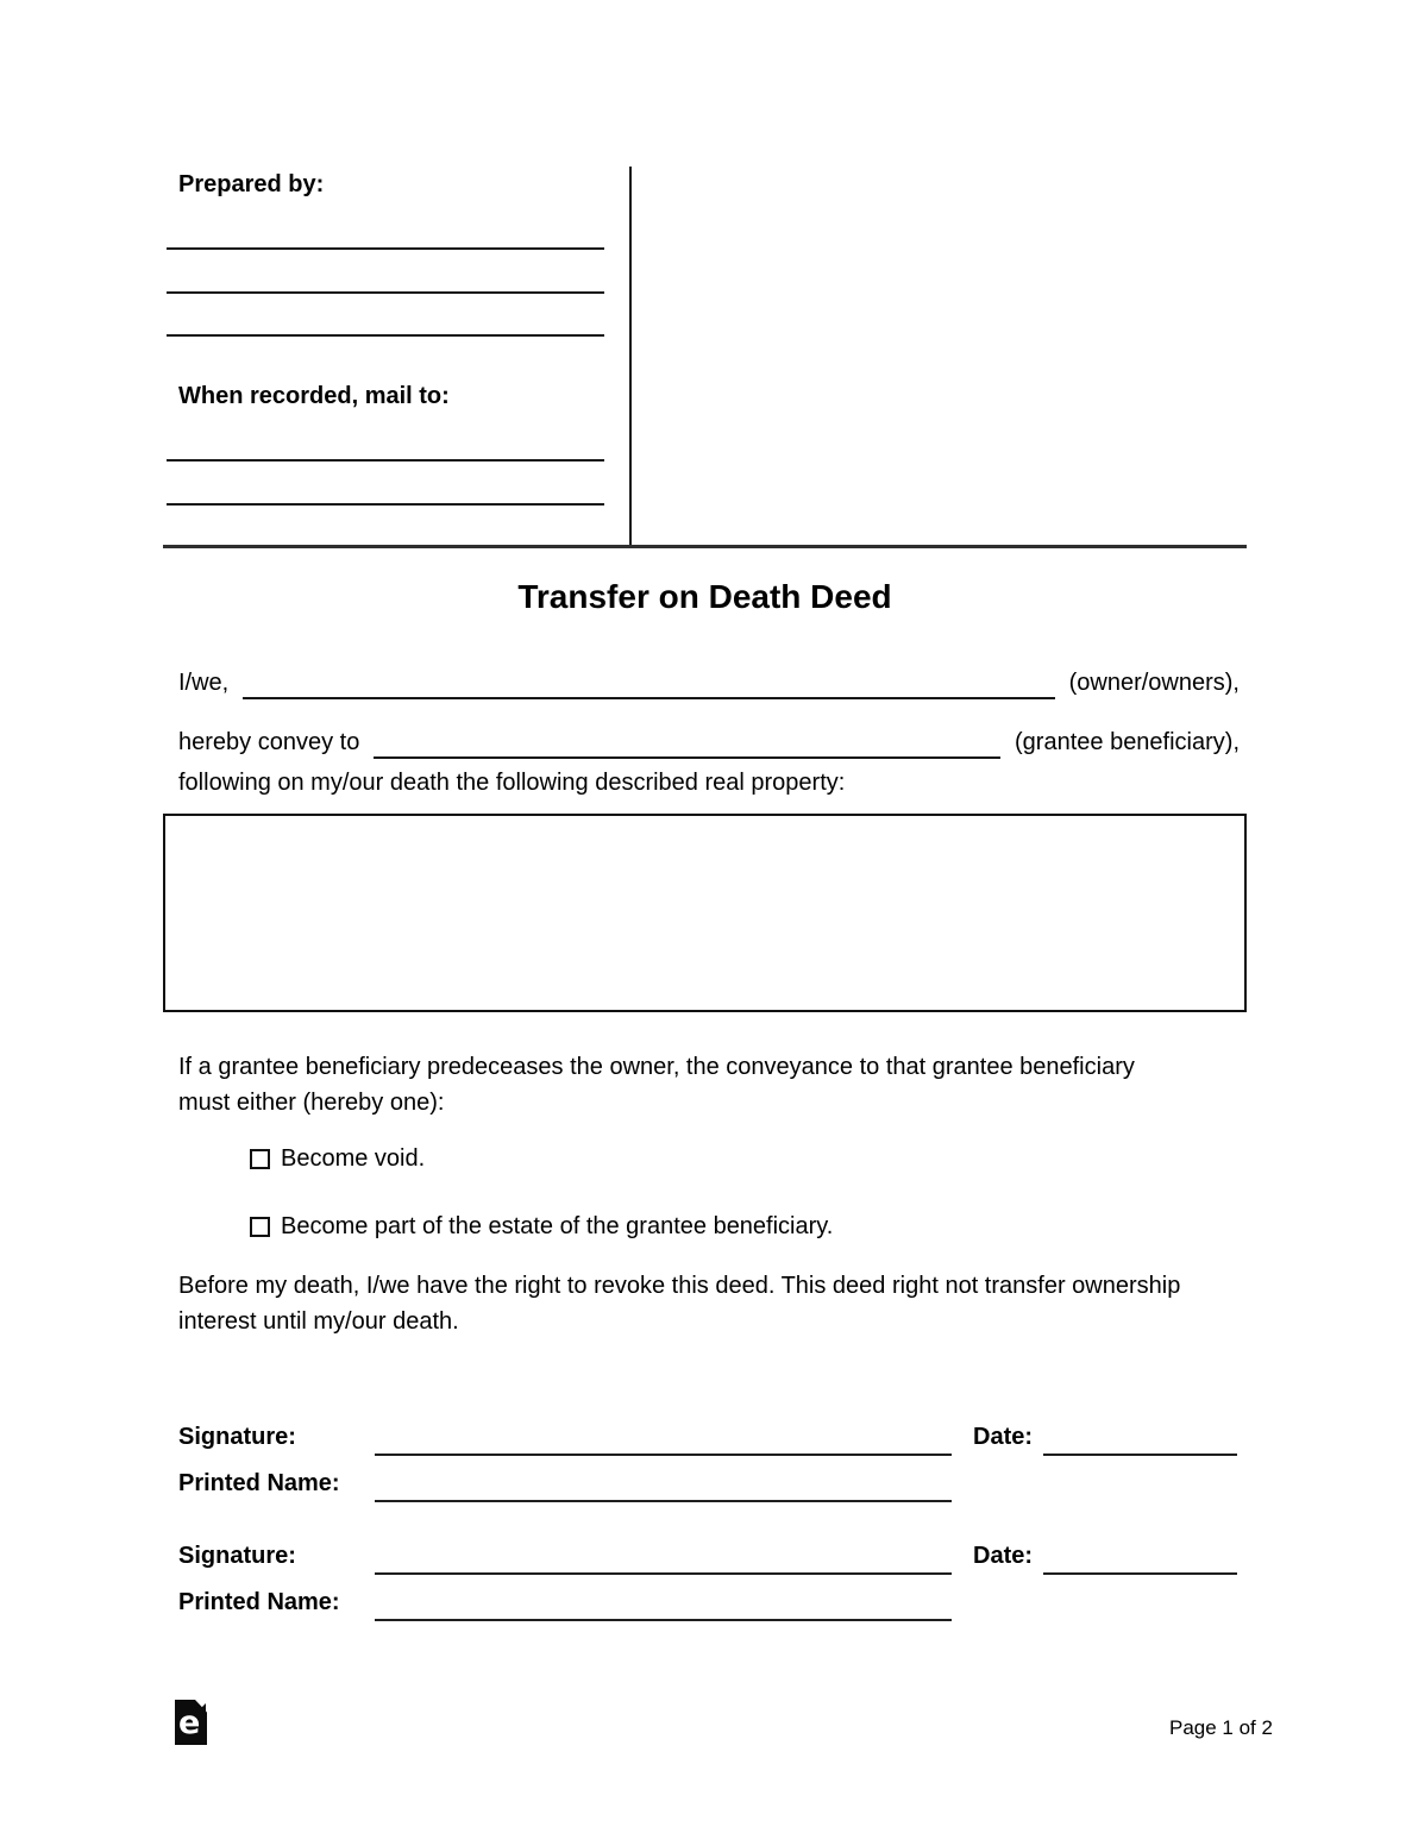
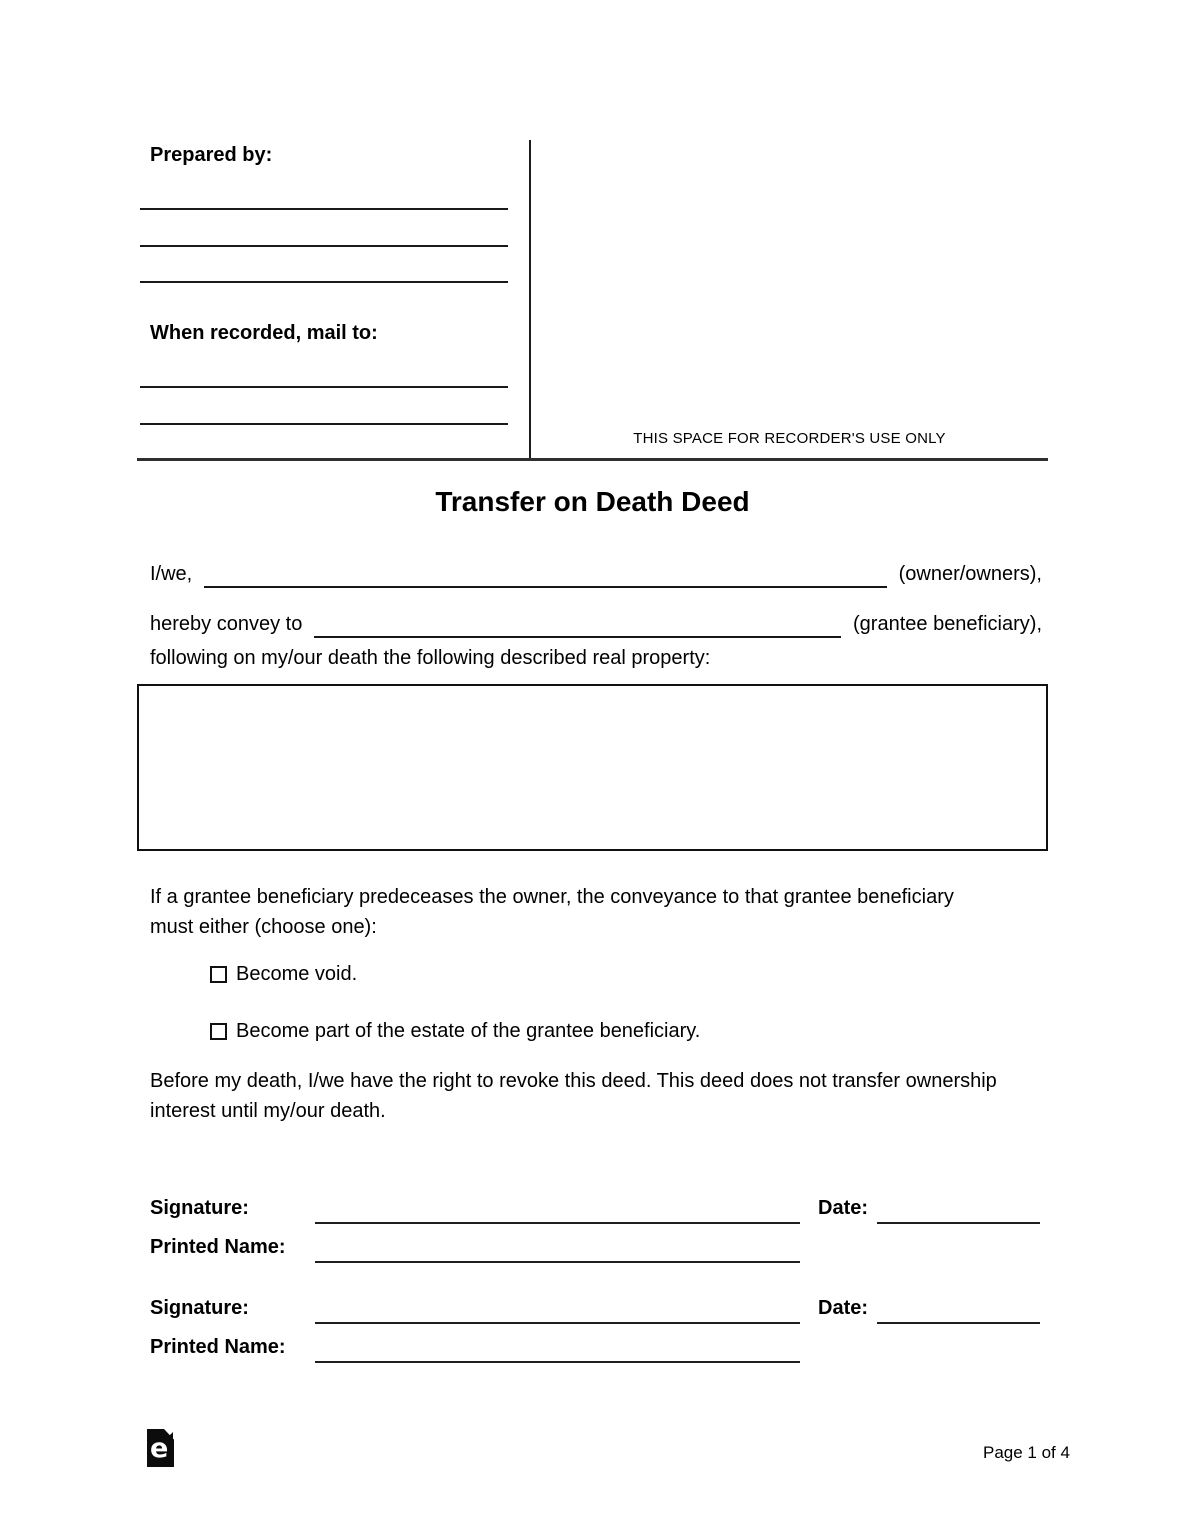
  Prepared by:
  When recorded, mail to:
+ THIS SPACE FOR RECORDER'S USE ONLY
  Transfer on Death Deed
  I/we,
  (owner/owners),
  hereby convey to
  (grantee beneficiary),
  following on my/our death the following described real property:
- If a grantee beneficiary predeceases the owner, the conveyance to that grantee beneficiary must either (hereby one):
+ If a grantee beneficiary predeceases the owner, the conveyance to that grantee beneficiary must either (choose one):
  Become void.
  Become part of the estate of the grantee beneficiary.
- Before my death, I/we have the right to revoke this deed. This deed right not transfer ownership interest until my/our death.
+ Before my death, I/we have the right to revoke this deed. This deed does not transfer ownership interest until my/our death.
  Signature:
  Date:
  Printed Name:
  Signature:
  Date:
  Printed Name:
  e
- Page 1 of 2
+ Page 1 of 4
